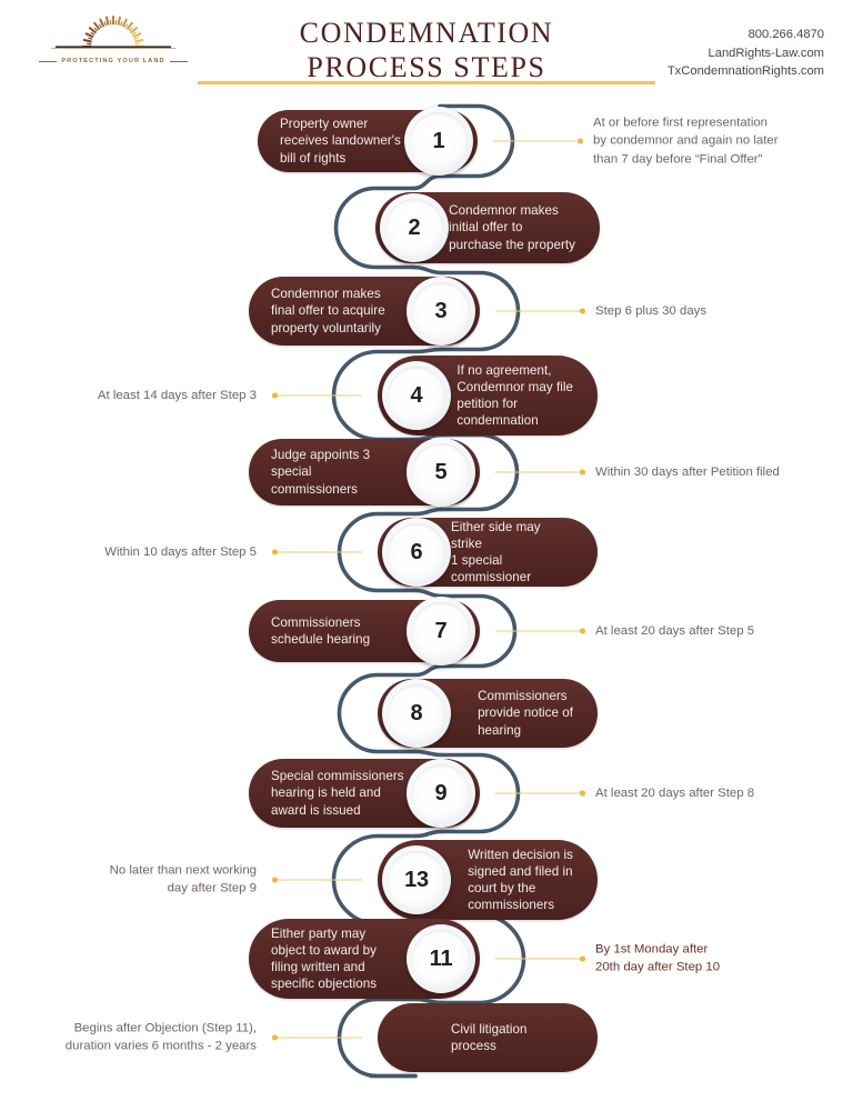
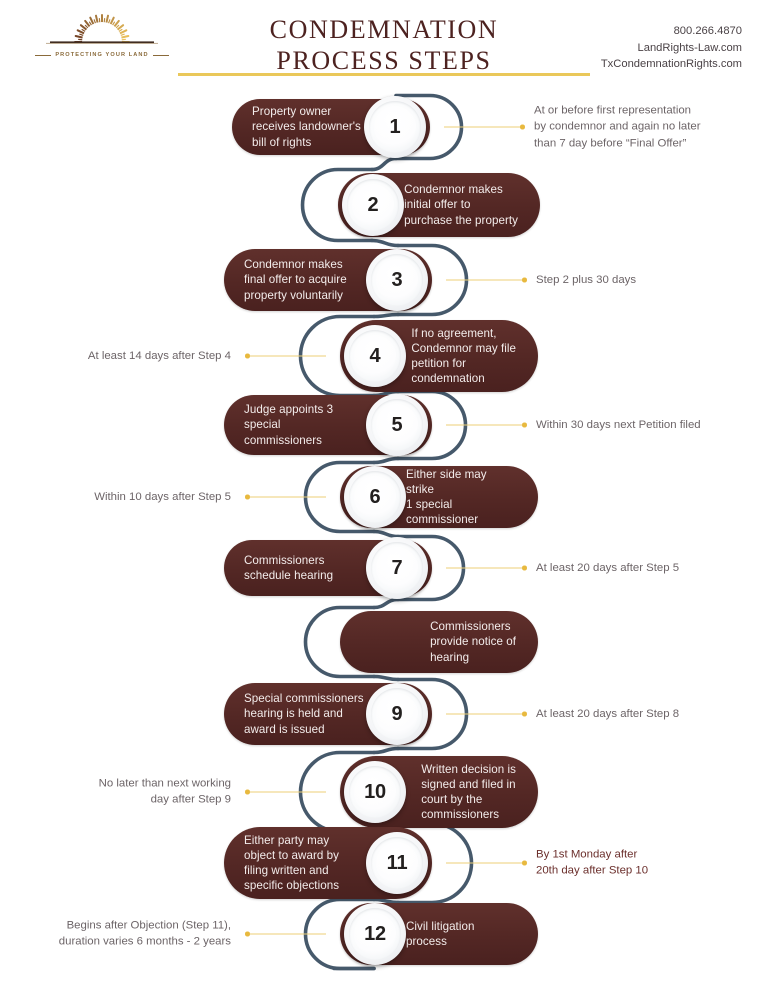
  CONDEMNATION
  PROCESS STEPS
  800.266.4870
  LandRights-Law.com
  TxCondemnationRights.com
  Property owner
  receives landowner's
  bill of rights
  1
  At or before first representation
  by condemnor and again no later
  than 7 day before “Final Offer”
  Condemnor makes
  initial offer to
  purchase the property
  2
  Condemnor makes
  final offer to acquire
  property voluntarily
  3
- Step 6 plus 30 days
+ Step 2 plus 30 days
  If no agreement,
  Condemnor may file
  petition for
  condemnation
  4
- At least 14 days after Step 3
+ At least 14 days after Step 4
  Judge appoints 3
  special
  commissioners
  5
- Within 30 days after Petition filed
+ Within 30 days next Petition filed
  Either side may strike
  1 special
  commissioner
  6
  Within 10 days after Step 5
  Commissioners
  schedule hearing
  7
  At least 20 days after Step 5
  Commissioners
  provide notice of
  hearing
- 8
  Special commissioners
  hearing is held and
  award is issued
  9
  At least 20 days after Step 8
  Written decision is
  signed and filed in
  court by the
  commissioners
- 13
+ 10
  No later than next working
  day after Step 9
  Either party may
  object to award by
  filing written and
  specific objections
  11
  By 1st Monday after
  20th day after Step 10
  Civil litigation process
+ 12
  Begins after Objection (Step 11),
  duration varies 6 months - 2 years
